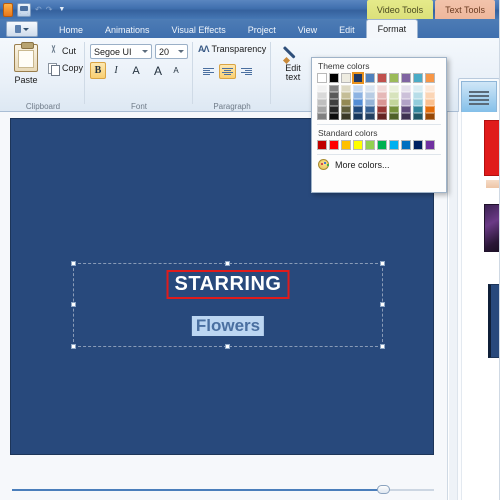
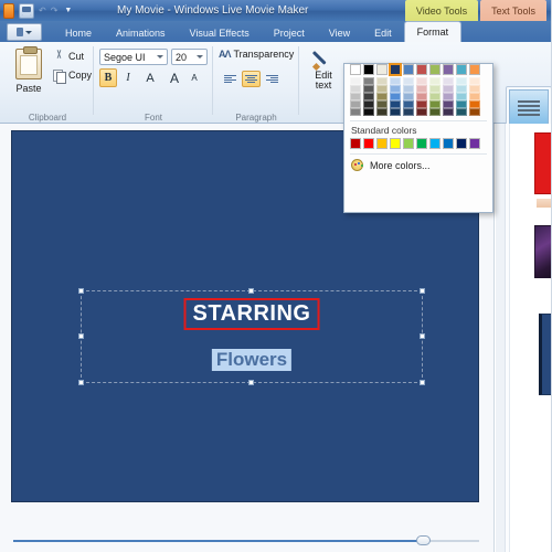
  ↶
  ↷
+ My Movie - Windows Live Movie Maker
  Video Tools
  Text Tools
  Home
  Animations
  Visual Effects
  Project
  View
  Edit
  Format
  Paste
  Cut
  Copy
  Clipboard
  Segoe UI
  20
  B
  I
  A
  A
  A
  Font
  AΛ
  Transparency
  Paragraph
  Edit
  text
- Theme colors
  Standard colors
  More colors...
  STARRING
  Flowers
